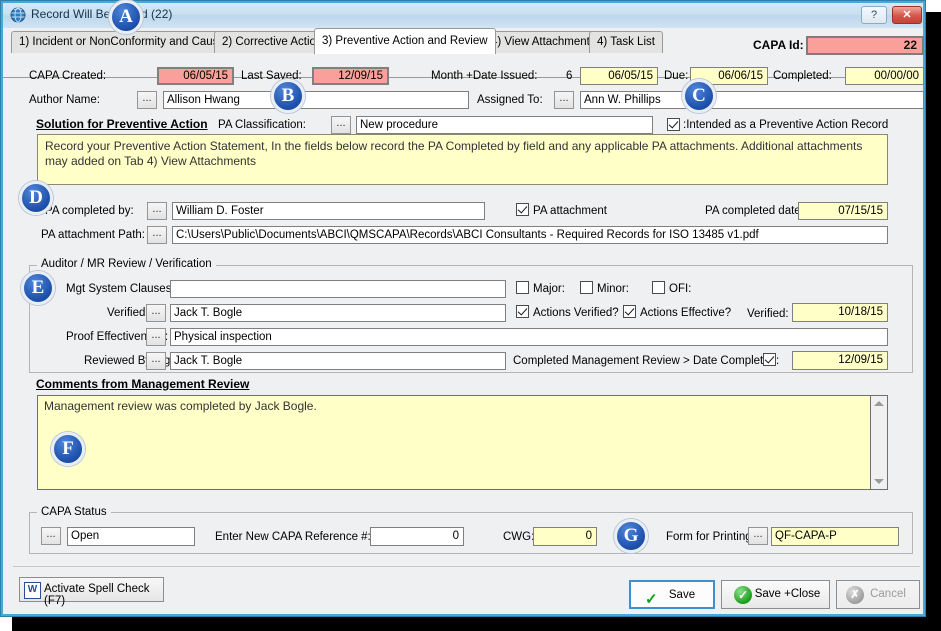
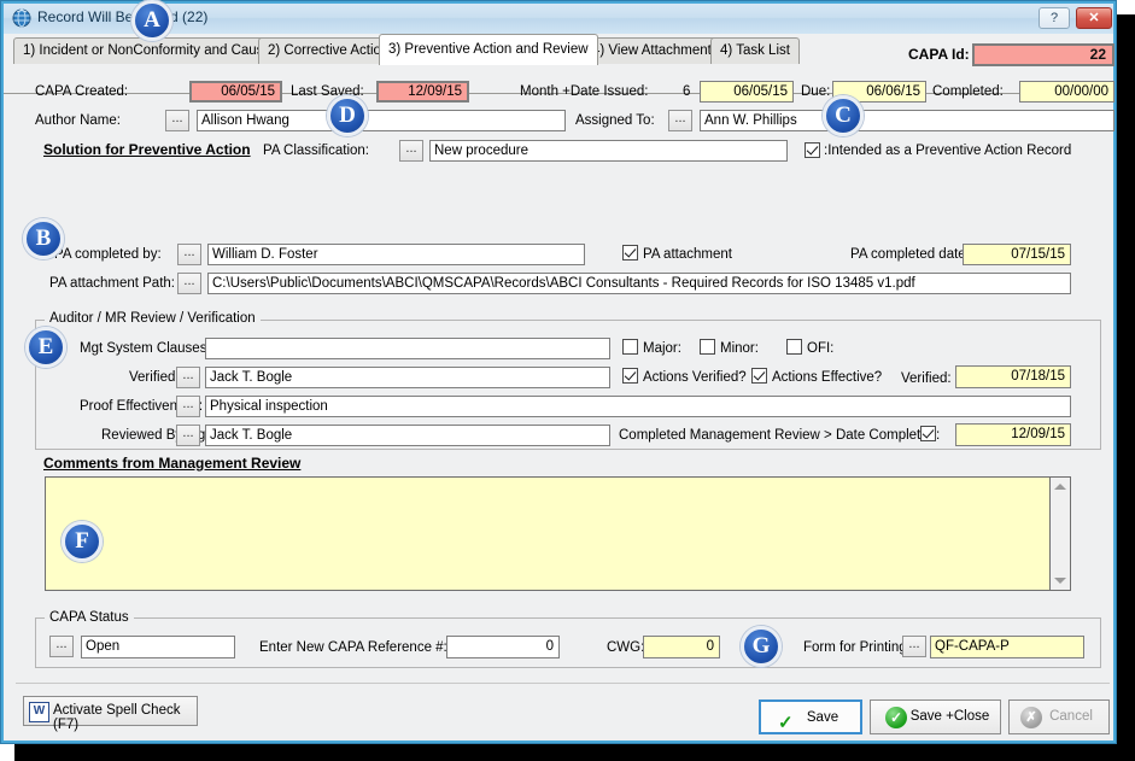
  Record Will Bed (22)
  ?
  ✕
  1) Incident or NonConformity and Cau
  2) Corrective Actio
  3) Preventive Action and Review
  ) View Attachmen
  4) Task List
  CAPA Id:
  22
  CAPA Created:
  06/05/15
  Last Saved:
  12/09/15
  Month +Date Issued:
  6
  06/05/15
  Due:
  06/06/15
  Completed:
  00/00/00
  Author Name:
  ...
  Allison Hwang
  Assigned To:
  ...
  Ann W. Phillips
  Solution for Preventive Action
  PA Classification:
  ...
  New procedure
  :Intended as a Preventive Action Record
- Record your Preventive Action Statement, In the fields below record the PA Completed by field and any applicable PA attachments. Additional attachments may added on Tab 4) View Attachments
  PA completed by:
  ...
  William D. Foster
  PA attachment
  PA completed dat
  07/15/15
  PA attachment Path:
  ...
  C:\Users\Public\Documents\ABCI\QMSCAPA\Records\ABCI Consultants - Required Records for ISO 13485 v1.pdf
  Auditor / MR Review / Verification
  Mgt System Clauses
  Major:
  Minor:
  OFI:
  Verified
  ...
  Jack T. Bogle
  Actions Verified?
  Actions Effective?
  Verified:
- 10/18/15
+ 07/18/15
  Proof Effectiven:
  ...
  Physical inspection
  Reviewed Bg
  ...
  Jack T. Bogle
  Completed Management Review > Date Complet:
  12/09/15
  Comments from Management Review
- Management review was completed by Jack Bogle.
  CAPA Status
  ...
  Open
  Enter New CAPA Reference #
  0
  CWG
  0
  Form for Printin
  ...
  QF-CAPA-P
  W
  Activate Spell Check (F7)
  ✓
  Save
  ✓
  Save +Close
  ✗
  Cancel
  A
- B
+ D
  C
- D
+ B
  E
  F
  G
